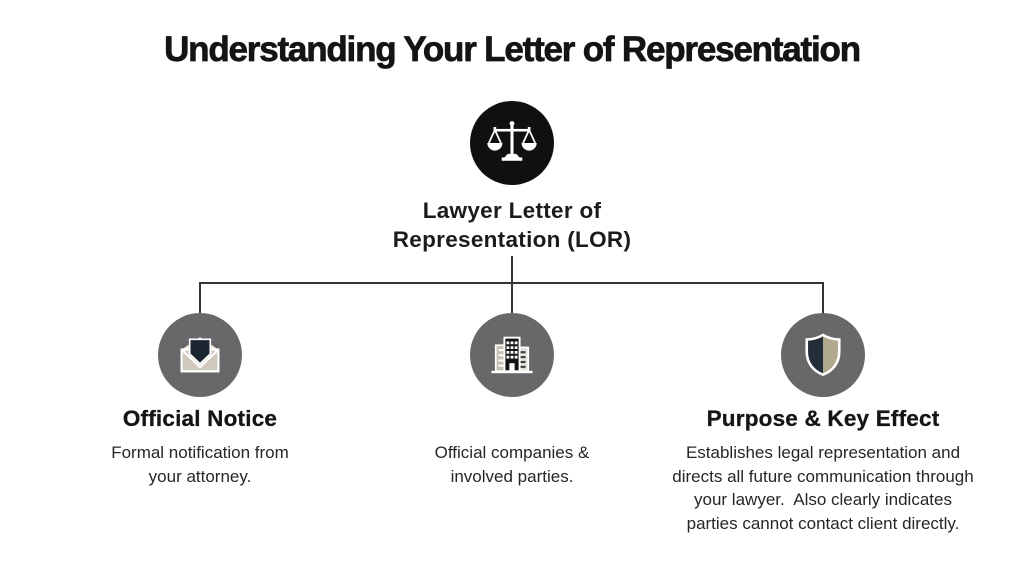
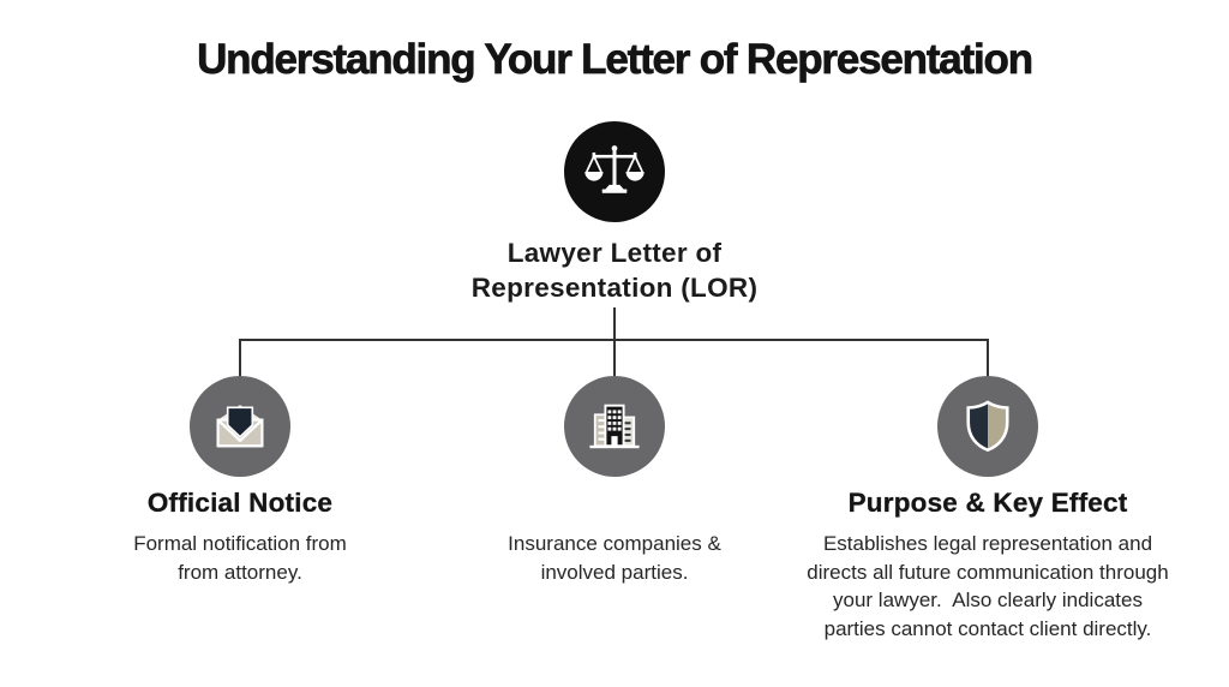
  Understanding Your Letter of Representation
  Lawyer Letter of Representation (LOR)
  Official Notice
- Formal notification from your attorney.
+ Formal notification from from attorney.
- Official companies & involved parties.
+ Insurance companies & involved parties.
  Purpose & Key Effect
  Establishes legal representation and directs all future communication through your lawyer. Also clearly indicates parties cannot contact client directly.
